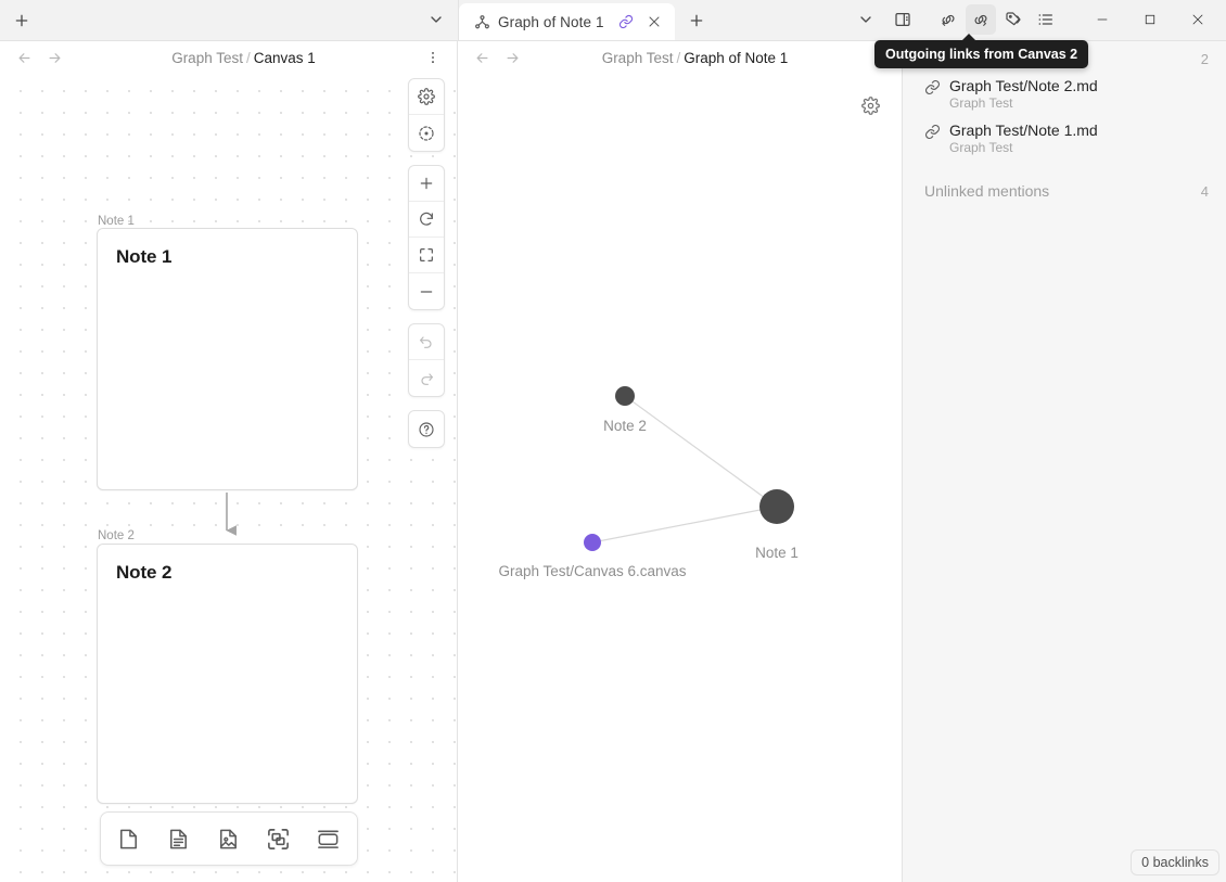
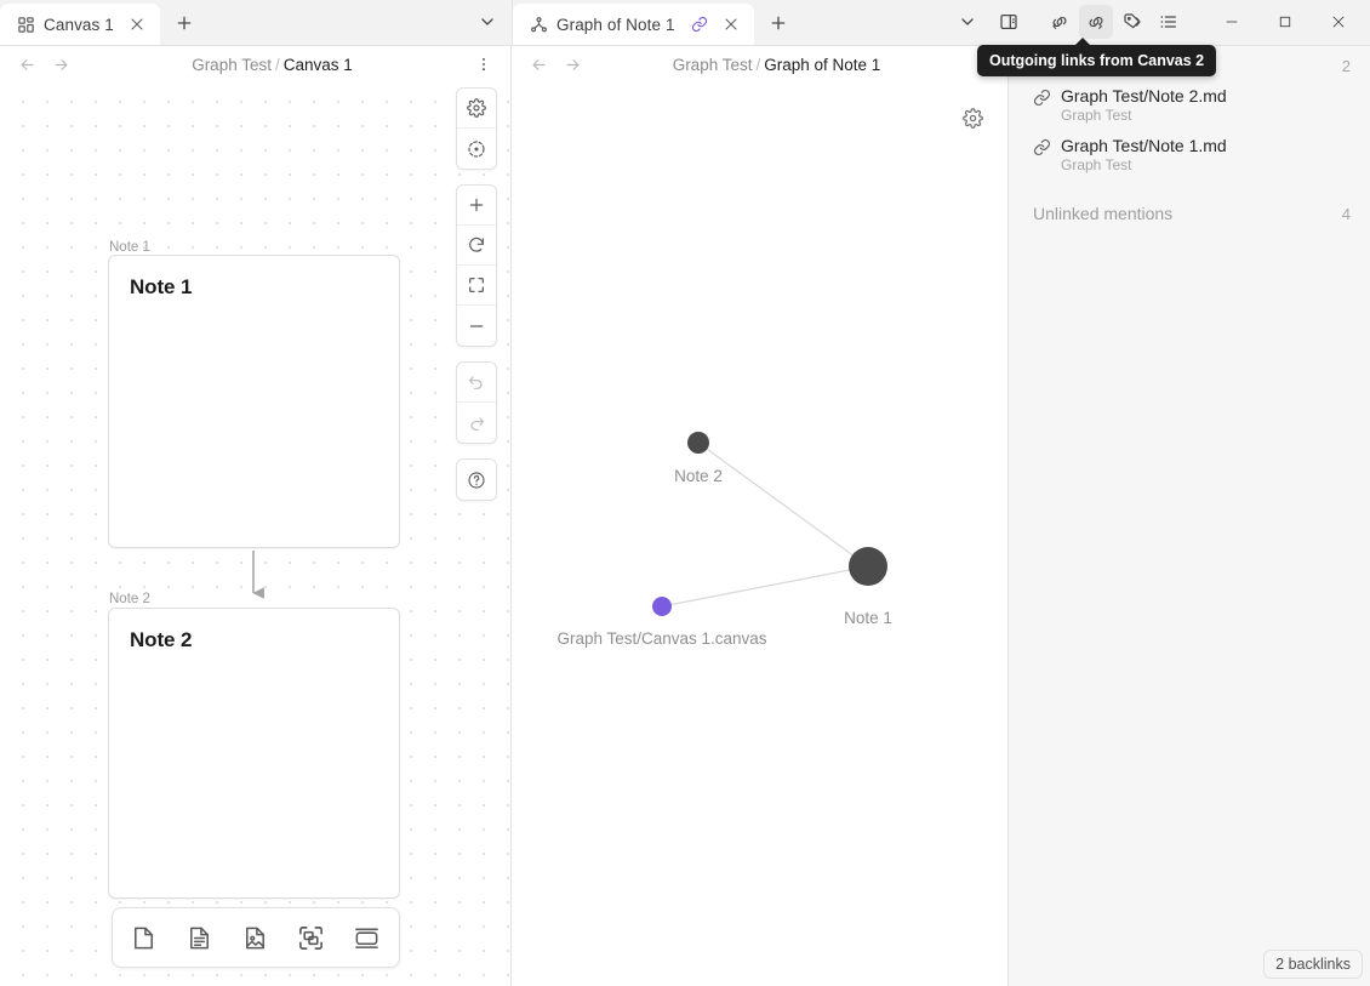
+ Canvas 1
  Graph of Note 1
  Graph Test / Canvas 1
  Note 1
  Note 1
  Note 2
  Note 2
  Graph Test / Graph of Note 1
  Note 2
  Note 1
- Graph Test/Canvas 6.canvas
+ Graph Test/Canvas 1.canvas
  2
  Graph Test/Note 2.md
  Graph Test
  Graph Test/Note 1.md
  Graph Test
  Unlinked mentions
  4
- 0 backlinks
+ 2 backlinks
  Outgoing links from Canvas 2
